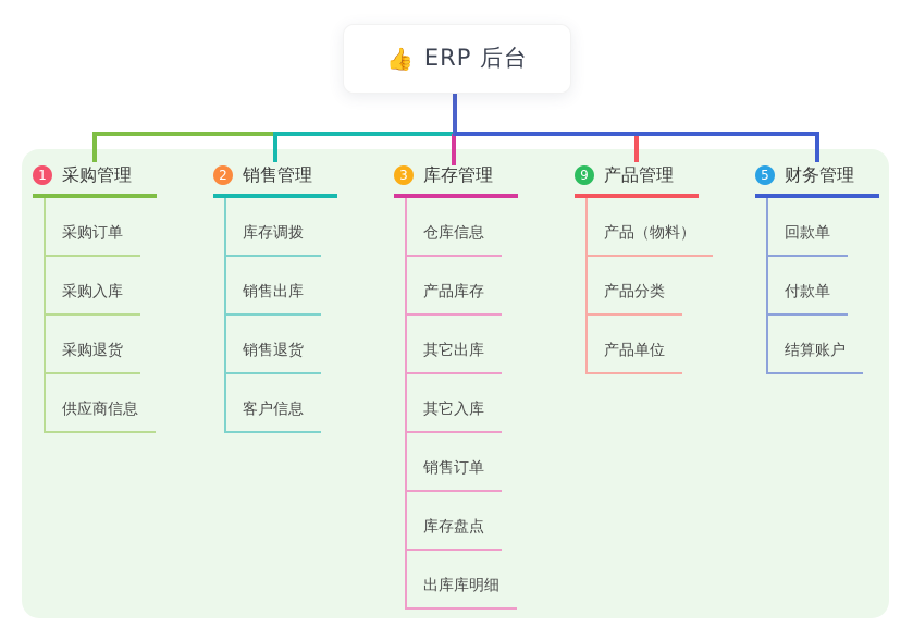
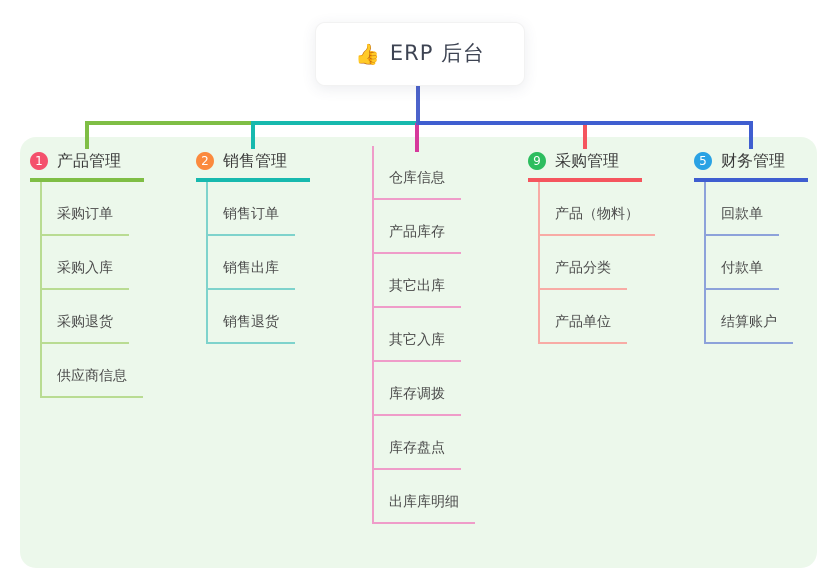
  👍
  ERP 后台
  1
- 采购管理
+ 产品管理
  采购订单
  采购入库
  采购退货
  供应商信息
  2
  销售管理
- 库存调拨
+ 销售订单
  销售出库
  销售退货
- 客户信息
- 3
- 库存管理
  仓库信息
  产品库存
  其它出库
  其它入库
- 销售订单
+ 库存调拨
  库存盘点
  出库库明细
  9
- 产品管理
+ 采购管理
  产品（物料）
  产品分类
  产品单位
  5
  财务管理
  回款单
  付款单
  结算账户
